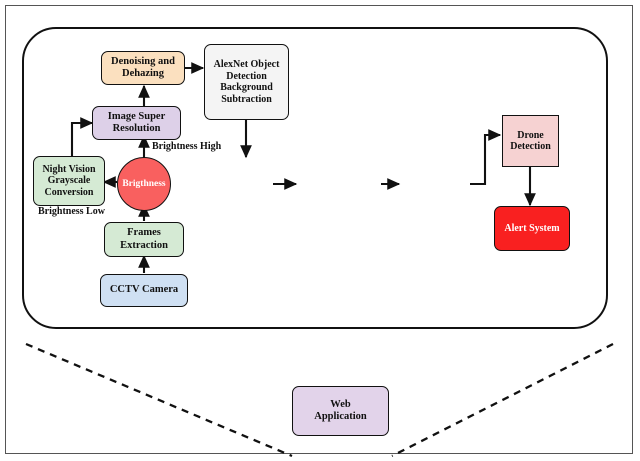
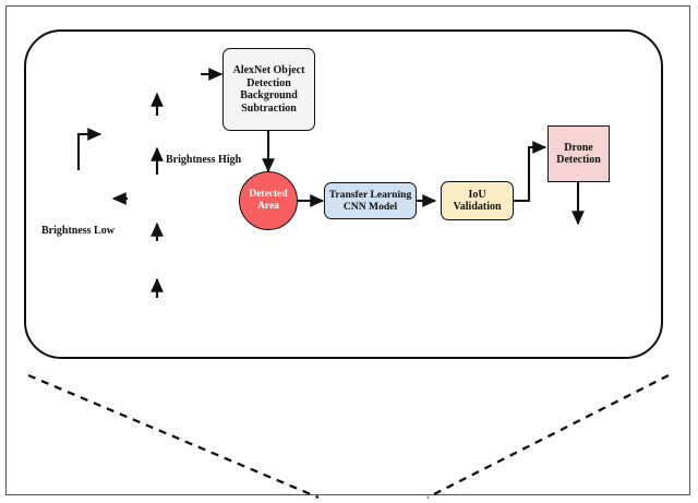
- CCTV Camera
- Frames
- Extraction
- Brigthness
- Night Vision
- Grayscale
- Conversion
- Image Super
- Resolution
- Denoising and
- Dehazing
  AlexNet Object
  Detection
  Background
  Subtraction
+ Detected
+ Area
+ Transfer Learning
+ CNN Model
+ IoU
+ Validation
  Drone
  Detection
- Alert System
- Web
- Application
  Brightness High
  Brightness Low
